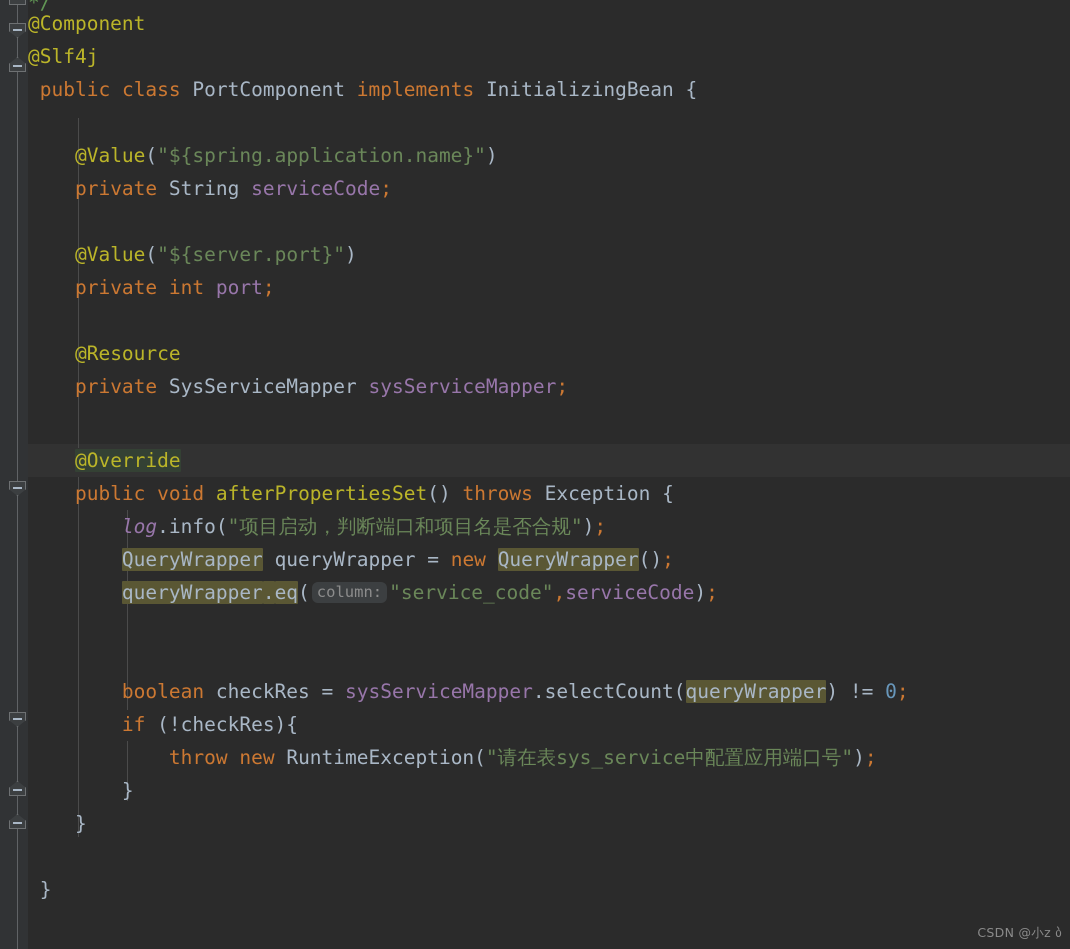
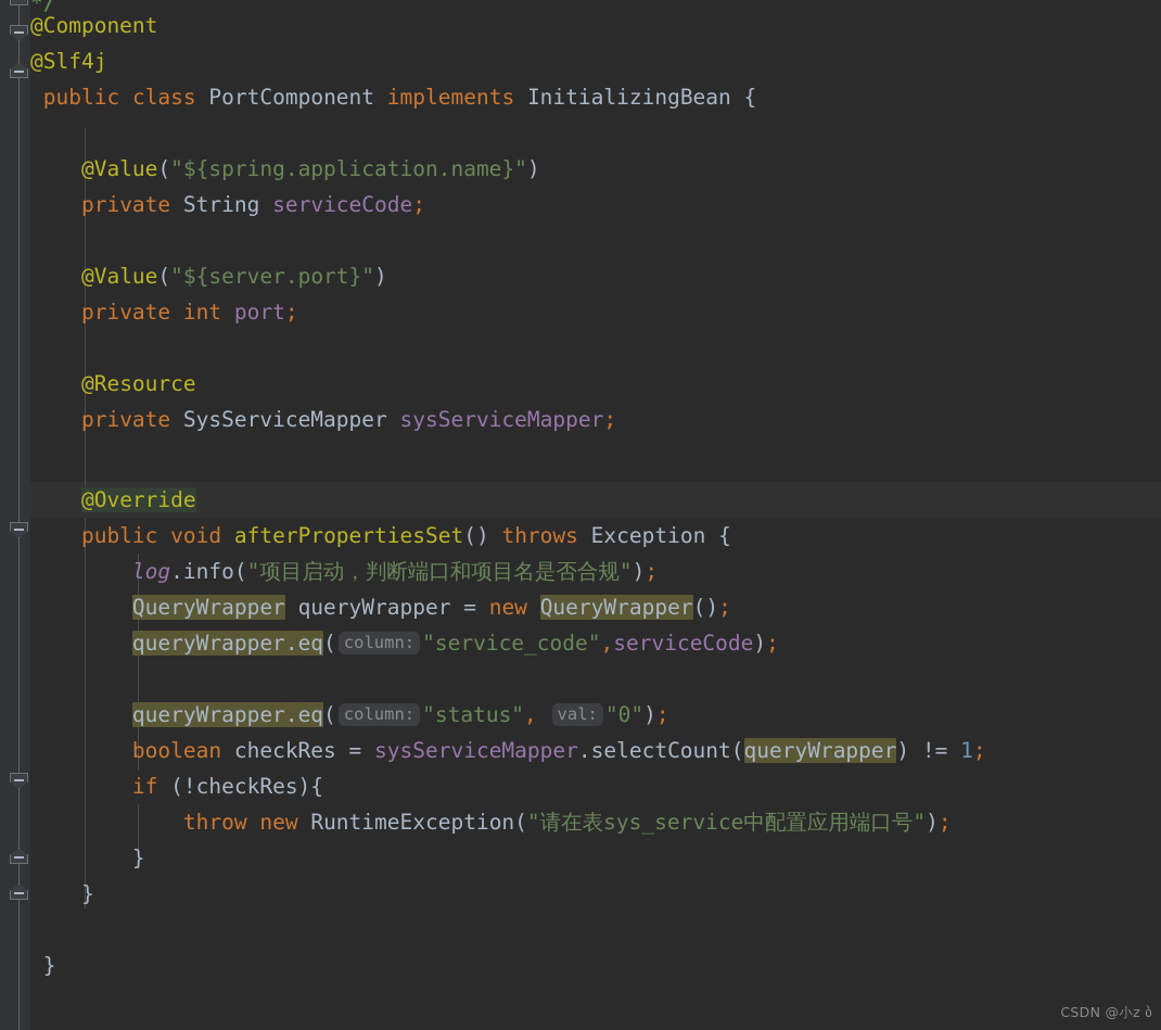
  */
  @Component
  @Slf4j
  public class PortComponent implements InitializingBean {
  @Value("${spring.application.name}")
  private String serviceCode;
  @Value("${server.port}")
  private int port;
  @Resource
  private SysServiceMapper sysServiceMapper;
  @Override
  public void afterPropertiesSet() throws Exception {
  log.info("项目启动，判断端口和项目名是否合规");
  QueryWrapper queryWrapper = new QueryWrapper();
  queryWrapper.eq( column: "service_code",serviceCode);
+ queryWrapper.eq( column: "status", val: "0");
- boolean checkRes = sysServiceMapper.selectCount(queryWrapper) != 0;
+ boolean checkRes = sysServiceMapper.selectCount(queryWrapper) != 1;
  if (!checkRes){
  throw new RuntimeException("请在表sys_service中配置应用端口号");
  }
  }
  }
  CSDN @小z ბ
